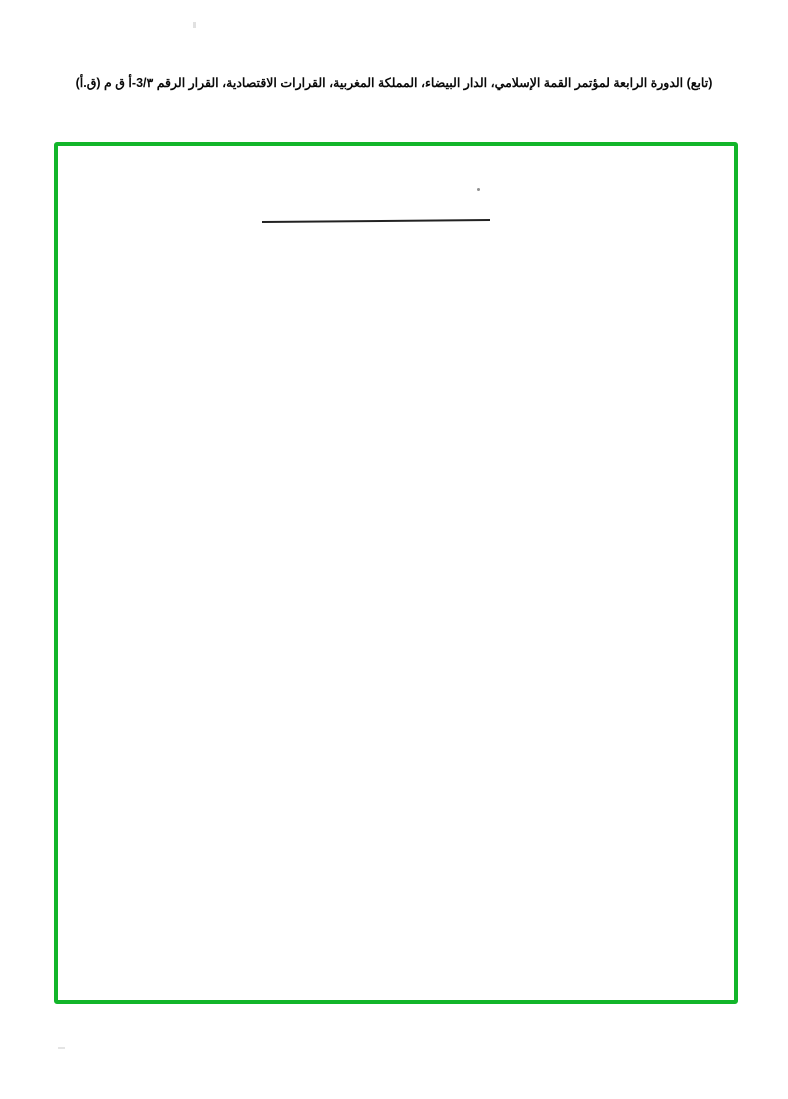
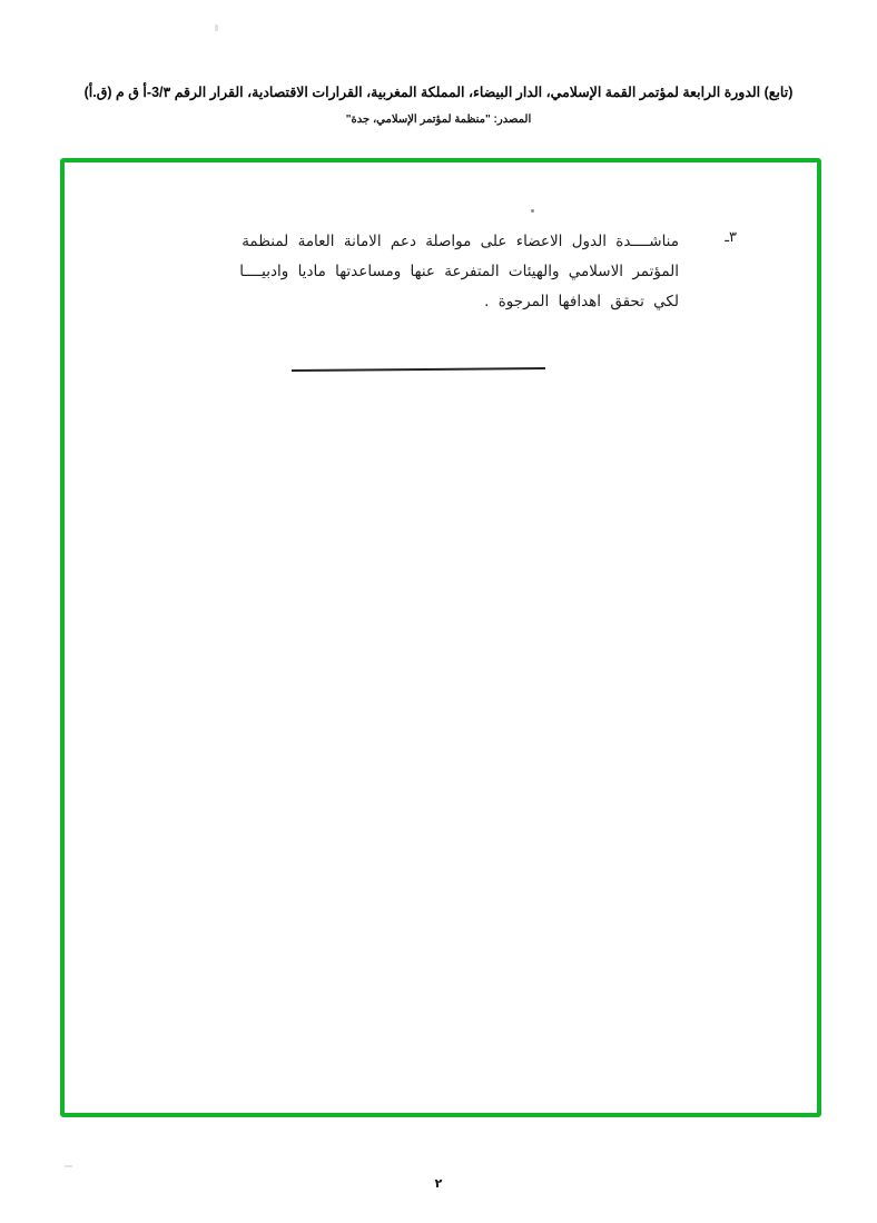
  (تابع) الدورة الرابعة لمؤتمر القمة الإسلامي، الدار البيضاء، المملكة المغربية، القرارات الاقتصادية، القرار الرقم 3/٣-أ ق م (ق.أ)
+ المصدر: "منظمة لمؤتمر الإسلامي، جدة"
+ ٣ـ
+ مناشــــدة الدول الاعضاء على مواصلة دعم الامانة العامة لمنظمة
+ المؤتمر الاسلامي والهيئات المتفرعة عنها ومساعدتها ماديا وادبيــــا
+ لكي تحقق اهدافها المرجوة .
+ ٢
